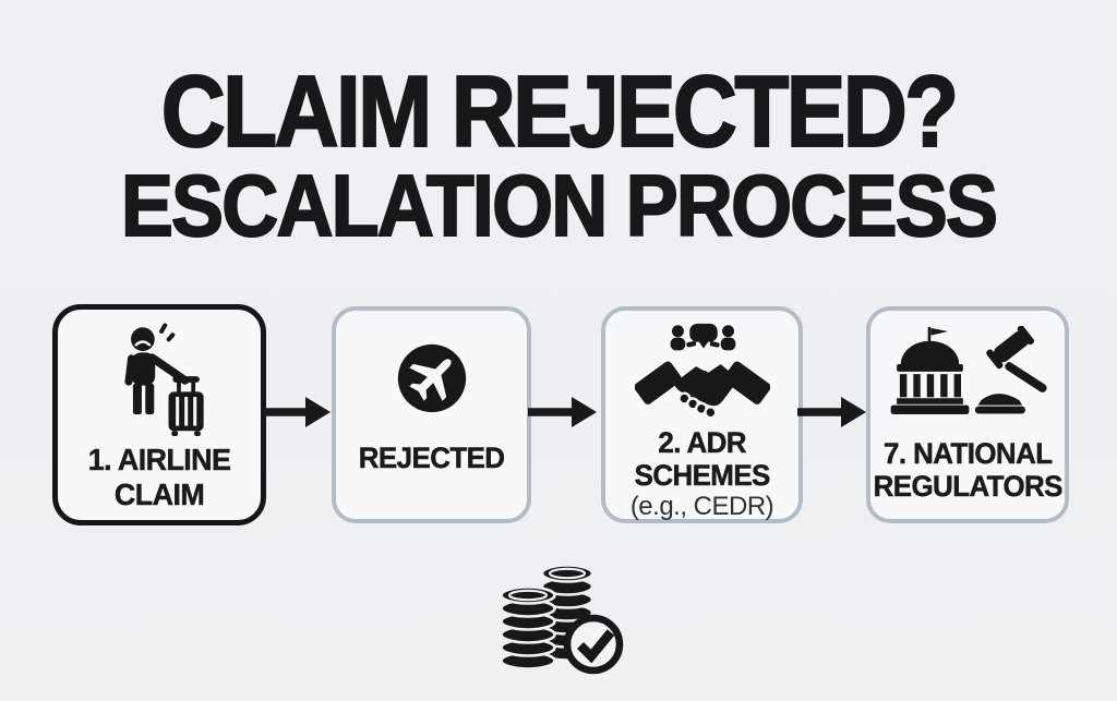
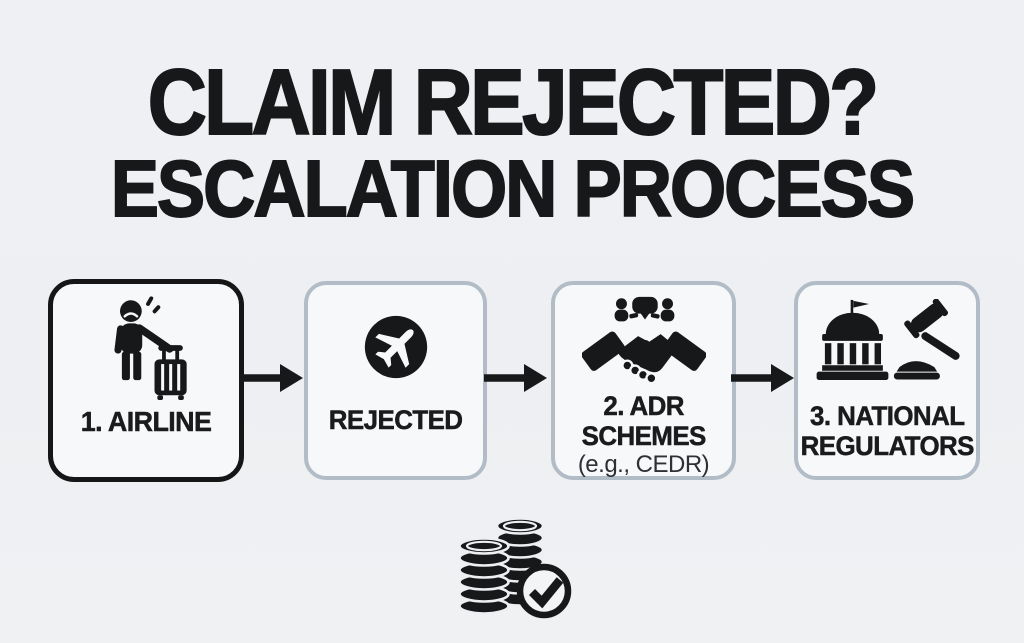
  CLAIM REJECTED?
  ESCALATION PROCESS
  1. AIRLINE
- CLAIM
  REJECTED
  2. ADR
  SCHEMES
  (e.g., CEDR)
- 7. NATIONAL
+ 3. NATIONAL
  REGULATORS
